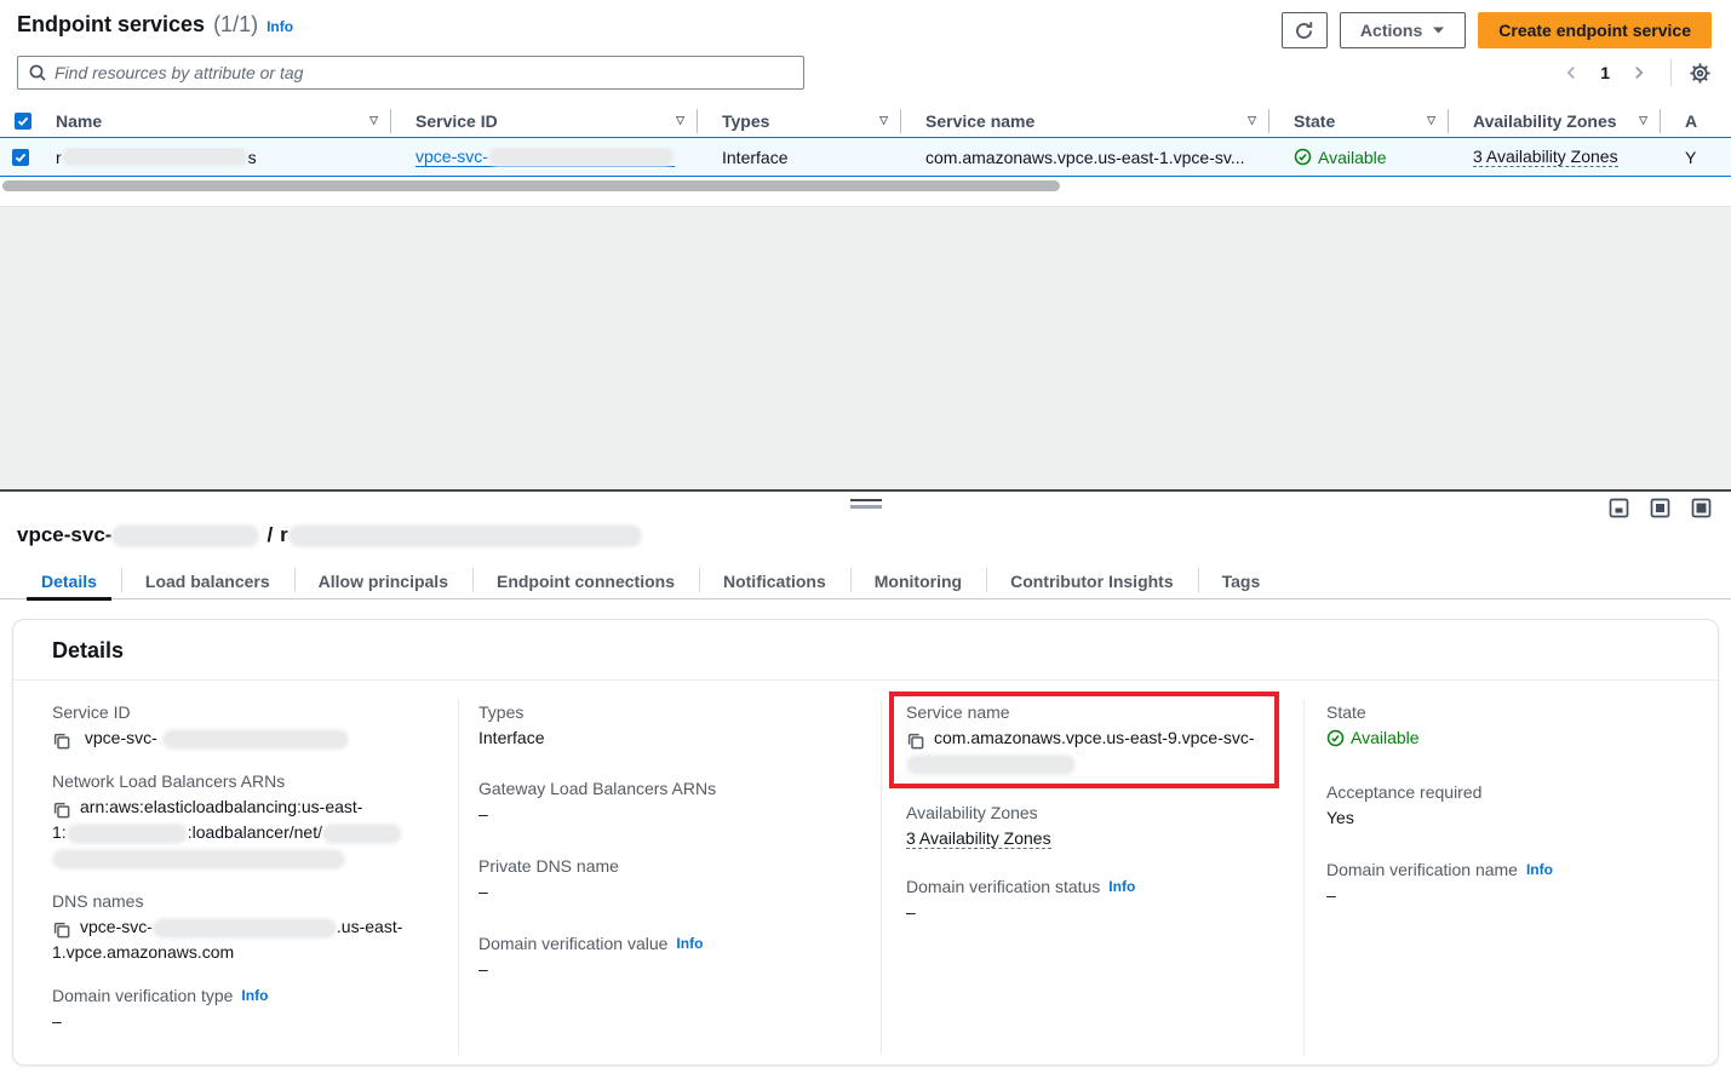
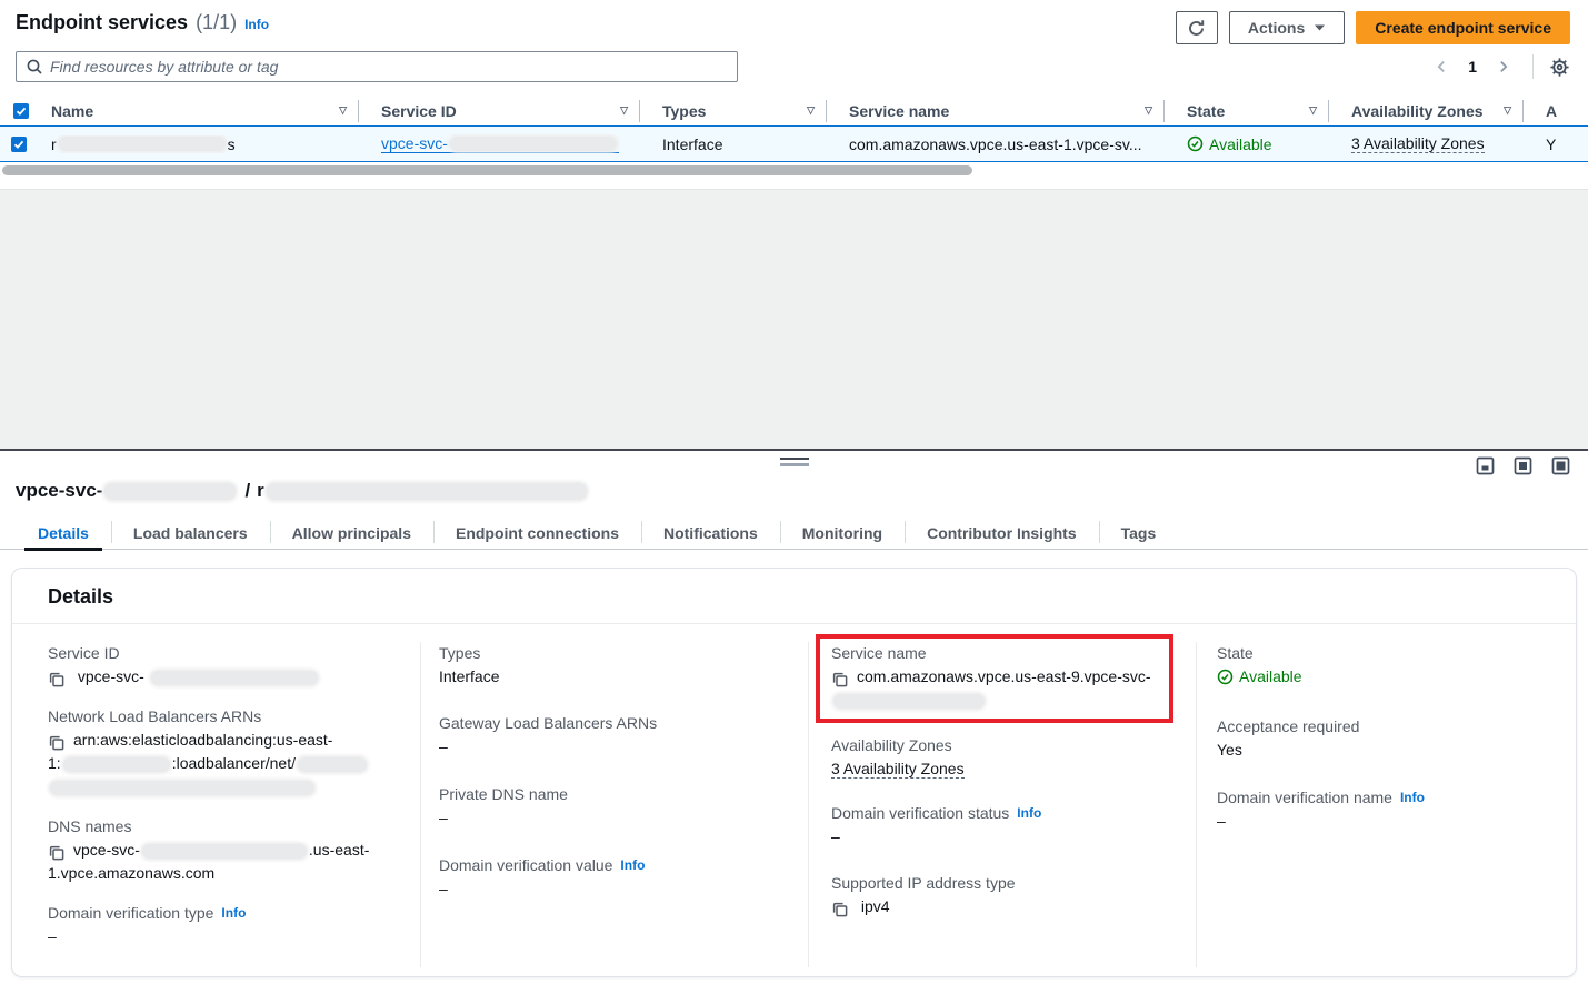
  Endpoint services
  (1/1)
  Info
  Actions
  Create endpoint service
  Find resources by attribute or tag
  1
  Name
  ▽
  Service ID
  ▽
  Types
  ▽
  Service name
  ▽
  State
  ▽
  Availability Zones
  ▽
  A
  r
  s
  vpce-svc-
  Interface
  com.amazonaws.vpce.us-east-1.vpce-sv...
  Available
  3 Availability Zones
  Y
  vpce-svc-
  /
  r
  Details
  Load balancers
  Allow principals
  Endpoint connections
  Notifications
  Monitoring
  Contributor Insights
  Tags
  Details
  Service ID
  vpce-svc-
  Network Load Balancers ARNs
  arn:aws:elasticloadbalancing:us-east-
  1: :loadbalancer/net/
  DNS names
  vpce-svc- .us-east-
  1.vpce.amazonaws.com
  Domain verification type
  Info
  –
  Types
  Interface
  Gateway Load Balancers ARNs
  –
  Private DNS name
  –
  Domain verification value
  Info
  –
  Service name
  com.amazonaws.vpce.us-east-9.vpce-svc-
  Availability Zones
  3 Availability Zones
  Domain verification status
  Info
  –
+ Supported IP address type
+ ipv4
  State
  Available
  Acceptance required
  Yes
  Domain verification name
  Info
  –
